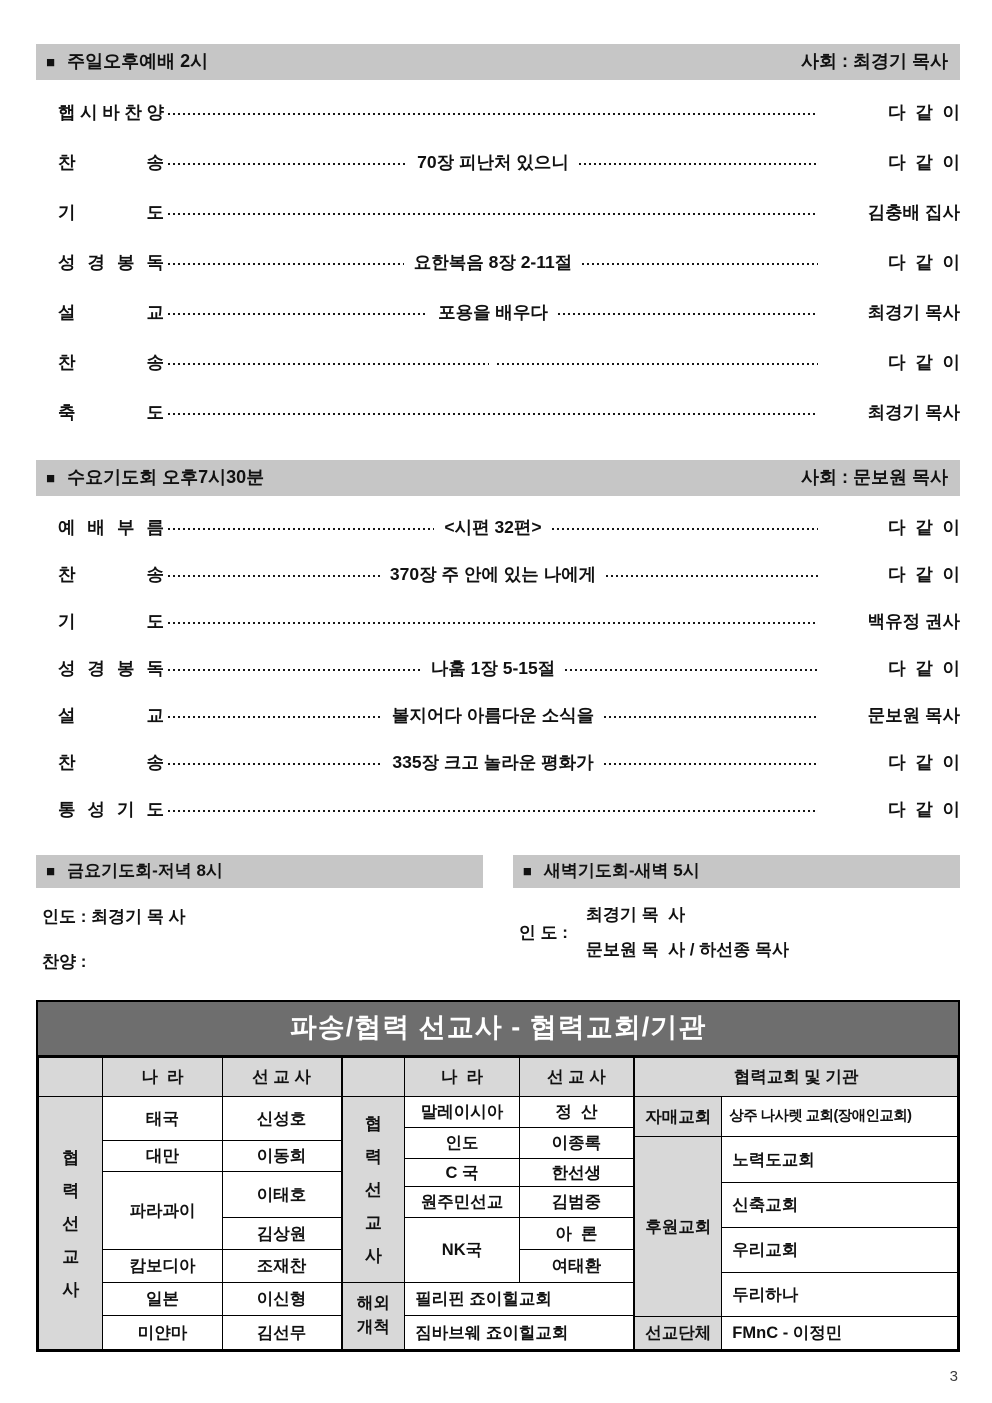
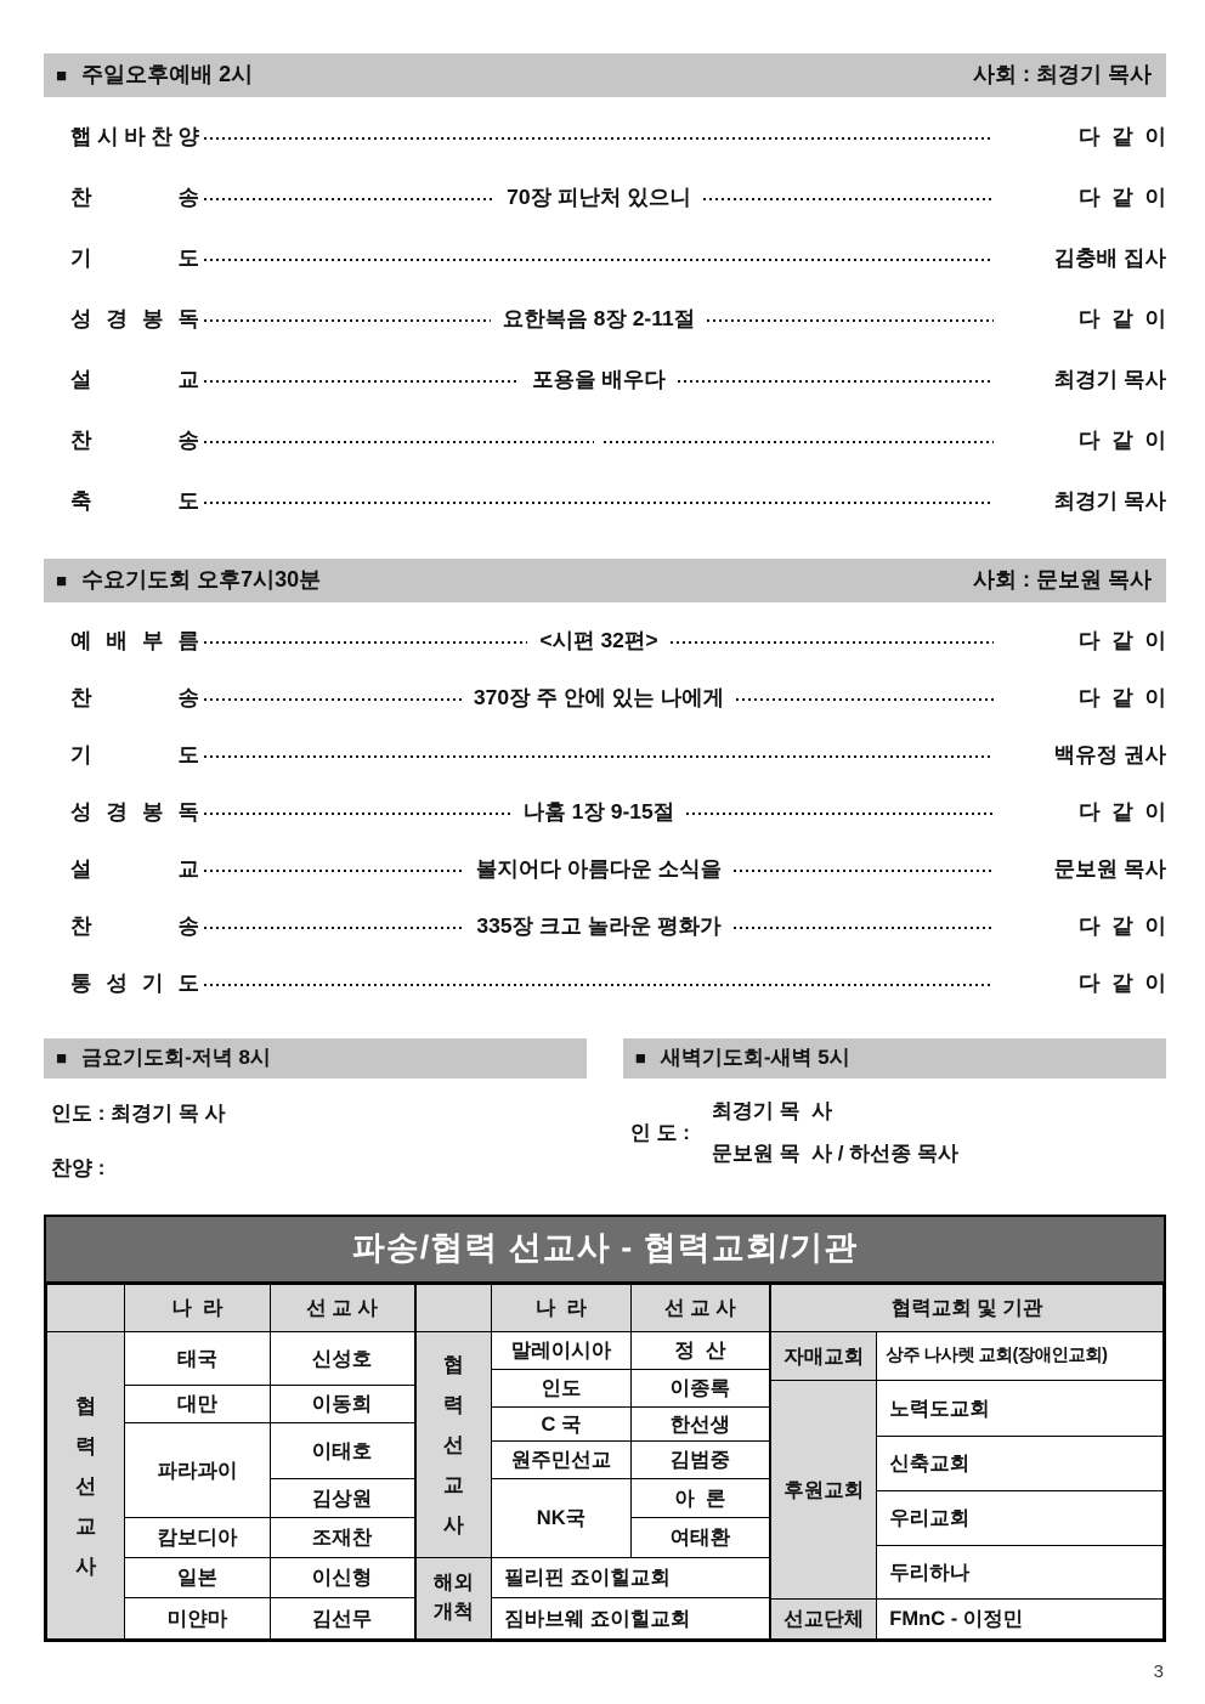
  ■
  주일오후예배 2시
  사회 : 최경기 목사
  햅
  시
  바
  찬
  양
  다 같 이
  찬
  송
  70장 피난처 있으니
  다 같 이
  기
  도
  김충배 집사
  성
  경
  봉
  독
  요한복음 8장 2-11절
  다 같 이
  설
  교
  포용을 배우다
  최경기 목사
  찬
  송
  다 같 이
  축
  도
  최경기 목사
  ■
  수요기도회 오후7시30분
  사회 : 문보원 목사
  예
  배
  부
  름
  <시편 32편>
  다 같 이
  찬
  송
  370장 주 안에 있는 나에게
  다 같 이
  기
  도
  백유정 권사
  성
  경
  봉
  독
- 나훔 1장 5-15절
+ 나훔 1장 9-15절
  다 같 이
  설
  교
  볼지어다 아름다운 소식을
  문보원 목사
  찬
  송
  335장 크고 놀라운 평화가
  다 같 이
  통
  성
  기
  도
  다 같 이
  ■
  금요기도회-저녁 8시
  인도 : 최경기 목 사
  찬양 :
  ■
  새벽기도회-새벽 5시
  인 도 :
  최경기 목 사
  문보원 목 사 / 하선종 목사
  파송/협력 선교사 - 협력교회/기관
  	나 라	선 교 사
  협 력 선 교 사	태국	신성호
  대만	이동희
  파라과이	이태호
  김상원
  캄보디아	조재찬
  일본	이신형
  미얀마	김선무
  	나 라	선 교 사
  협 력 선 교 사	말레이시아	정 산
  인도	이종록
  C 국	한선생
  원주민선교	김범중
  NK국	아 론
  여태환
  해외 개척	필리핀 죠이힐교회
  짐바브웨 죠이힐교회
  협력교회 및 기관
  자매교회	상주 나사렛 교회(장애인교회)
  후원교회	노력도교회
  신축교회
  우리교회
  두리하나
  선교단체	FMnC - 이정민
  3
